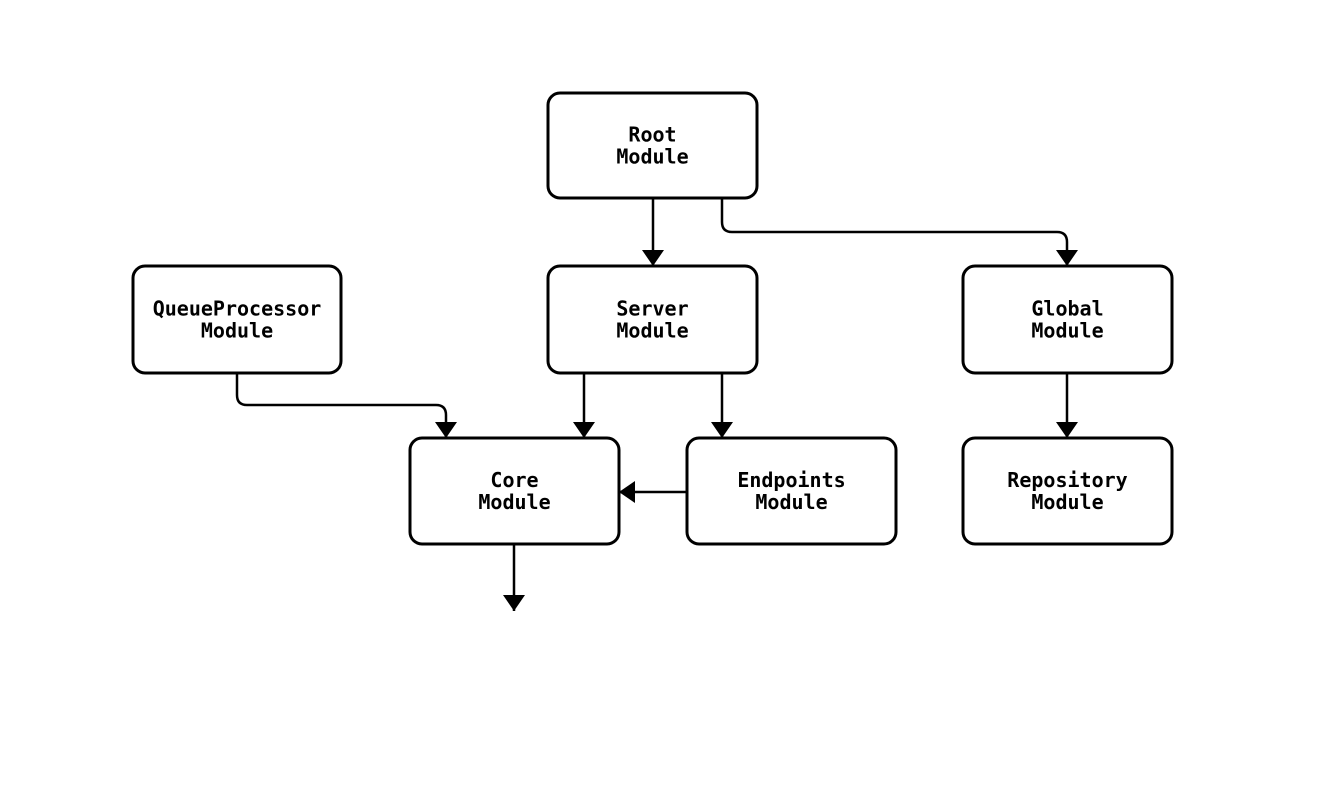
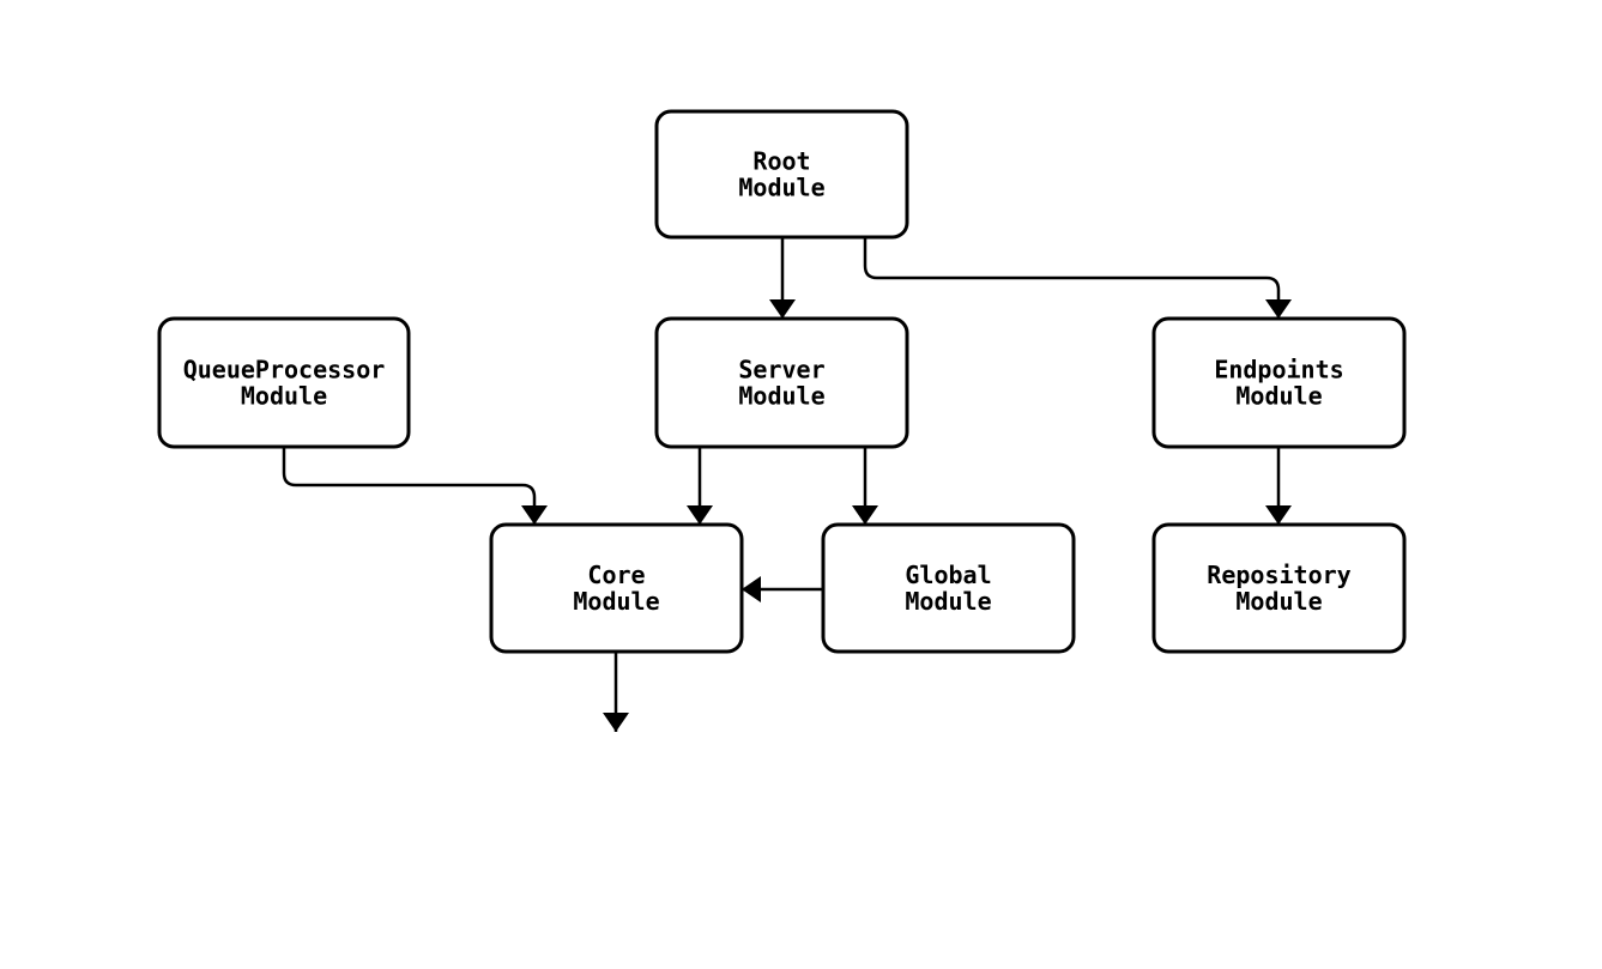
  Root Module
  QueueProcessor Module
  Server Module
- Global Module
+ Endpoints Module
  Core Module
- Endpoints Module
+ Global Module
  Repository Module
